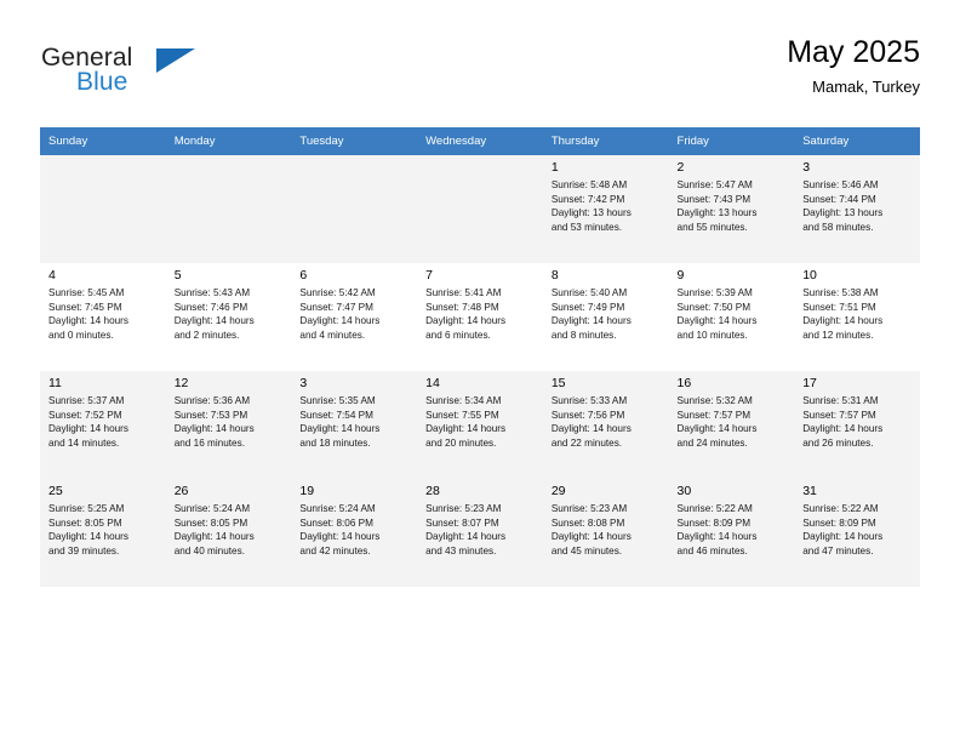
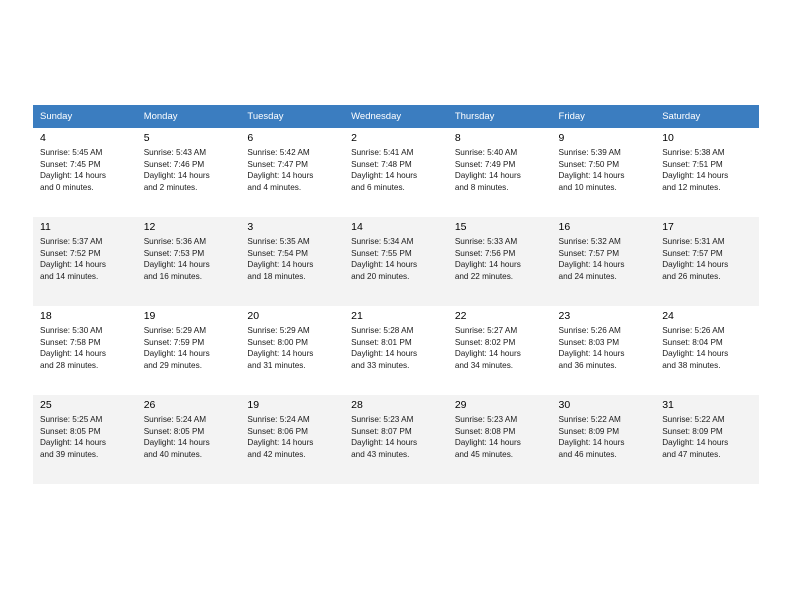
- General
- Blue
- May 2025
- Mamak, Turkey
  Sunday	Monday	Tuesday	Wednesday	Thursday	Friday	Saturday
- 				1Sunrise: 5:48 AMSunset: 7:42 PMDaylight: 13 hoursand 53 minutes.	2Sunrise: 5:47 AMSunset: 7:43 PMDaylight: 13 hoursand 55 minutes.	3Sunrise: 5:46 AMSunset: 7:44 PMDaylight: 13 hoursand 58 minutes.
- 4Sunrise: 5:45 AMSunset: 7:45 PMDaylight: 14 hoursand 0 minutes.	5Sunrise: 5:43 AMSunset: 7:46 PMDaylight: 14 hoursand 2 minutes.	6Sunrise: 5:42 AMSunset: 7:47 PMDaylight: 14 hoursand 4 minutes.	7Sunrise: 5:41 AMSunset: 7:48 PMDaylight: 14 hoursand 6 minutes.	8Sunrise: 5:40 AMSunset: 7:49 PMDaylight: 14 hoursand 8 minutes.	9Sunrise: 5:39 AMSunset: 7:50 PMDaylight: 14 hoursand 10 minutes.	10Sunrise: 5:38 AMSunset: 7:51 PMDaylight: 14 hoursand 12 minutes.
+ 4Sunrise: 5:45 AMSunset: 7:45 PMDaylight: 14 hoursand 0 minutes.	5Sunrise: 5:43 AMSunset: 7:46 PMDaylight: 14 hoursand 2 minutes.	6Sunrise: 5:42 AMSunset: 7:47 PMDaylight: 14 hoursand 4 minutes.	2Sunrise: 5:41 AMSunset: 7:48 PMDaylight: 14 hoursand 6 minutes.	8Sunrise: 5:40 AMSunset: 7:49 PMDaylight: 14 hoursand 8 minutes.	9Sunrise: 5:39 AMSunset: 7:50 PMDaylight: 14 hoursand 10 minutes.	10Sunrise: 5:38 AMSunset: 7:51 PMDaylight: 14 hoursand 12 minutes.
  11Sunrise: 5:37 AMSunset: 7:52 PMDaylight: 14 hoursand 14 minutes.	12Sunrise: 5:36 AMSunset: 7:53 PMDaylight: 14 hoursand 16 minutes.	3Sunrise: 5:35 AMSunset: 7:54 PMDaylight: 14 hoursand 18 minutes.	14Sunrise: 5:34 AMSunset: 7:55 PMDaylight: 14 hoursand 20 minutes.	15Sunrise: 5:33 AMSunset: 7:56 PMDaylight: 14 hoursand 22 minutes.	16Sunrise: 5:32 AMSunset: 7:57 PMDaylight: 14 hoursand 24 minutes.	17Sunrise: 5:31 AMSunset: 7:57 PMDaylight: 14 hoursand 26 minutes.
+ 18Sunrise: 5:30 AMSunset: 7:58 PMDaylight: 14 hoursand 28 minutes.	19Sunrise: 5:29 AMSunset: 7:59 PMDaylight: 14 hoursand 29 minutes.	20Sunrise: 5:29 AMSunset: 8:00 PMDaylight: 14 hoursand 31 minutes.	21Sunrise: 5:28 AMSunset: 8:01 PMDaylight: 14 hoursand 33 minutes.	22Sunrise: 5:27 AMSunset: 8:02 PMDaylight: 14 hoursand 34 minutes.	23Sunrise: 5:26 AMSunset: 8:03 PMDaylight: 14 hoursand 36 minutes.	24Sunrise: 5:26 AMSunset: 8:04 PMDaylight: 14 hoursand 38 minutes.
  25Sunrise: 5:25 AMSunset: 8:05 PMDaylight: 14 hoursand 39 minutes.	26Sunrise: 5:24 AMSunset: 8:05 PMDaylight: 14 hoursand 40 minutes.	19Sunrise: 5:24 AMSunset: 8:06 PMDaylight: 14 hoursand 42 minutes.	28Sunrise: 5:23 AMSunset: 8:07 PMDaylight: 14 hoursand 43 minutes.	29Sunrise: 5:23 AMSunset: 8:08 PMDaylight: 14 hoursand 45 minutes.	30Sunrise: 5:22 AMSunset: 8:09 PMDaylight: 14 hoursand 46 minutes.	31Sunrise: 5:22 AMSunset: 8:09 PMDaylight: 14 hoursand 47 minutes.
